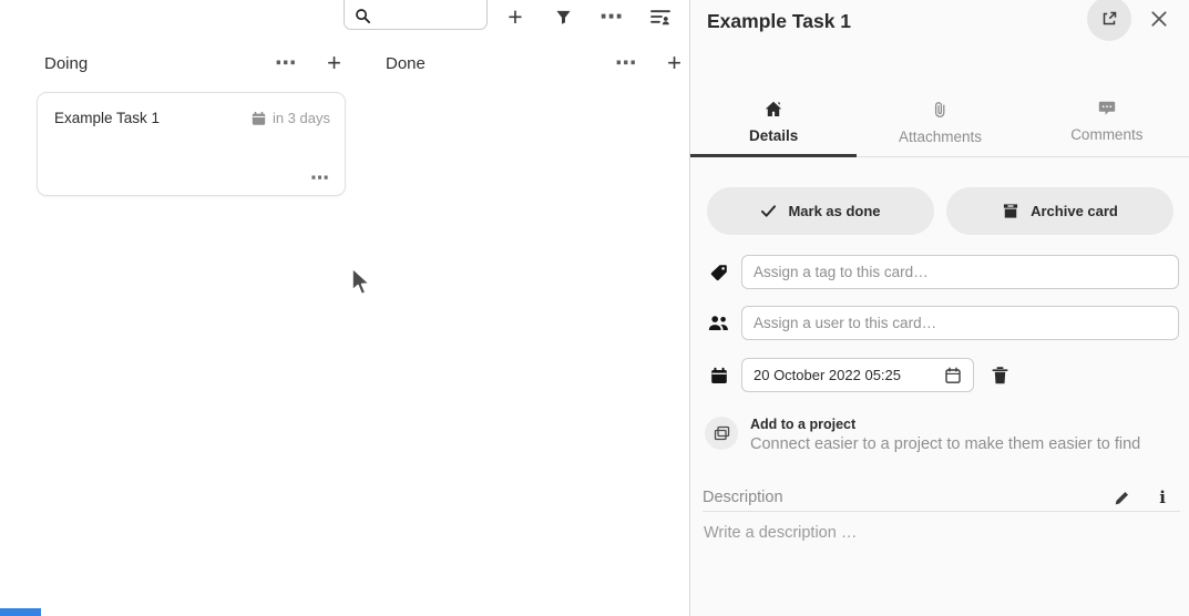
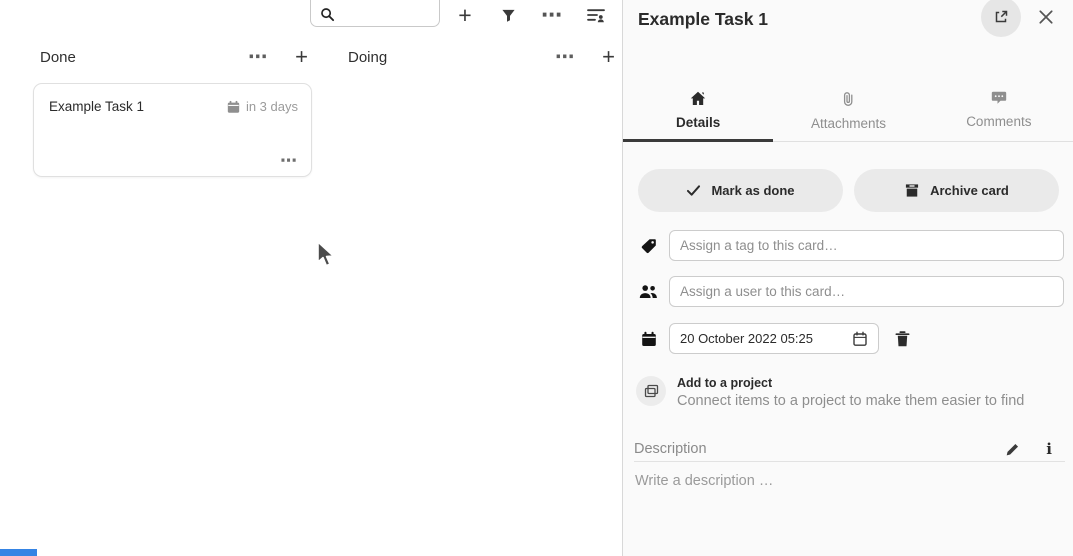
  +
  ⋯
- Doing
+ Done
  ⋯
  +
  Example Task 1
  in 3 days
  ⋯
- Done
+ Doing
  ⋯
  +
  Example Task 1
  Details
  Attachments
  Comments
  Mark as done
  Archive card
  Assign a tag to this card…
  Assign a user to this card…
  20 October 2022 05:25
  Add to a project
- Connect easier to a project to make them easier to find
+ Connect items to a project to make them easier to find
  Description
  i
  Write a description …
